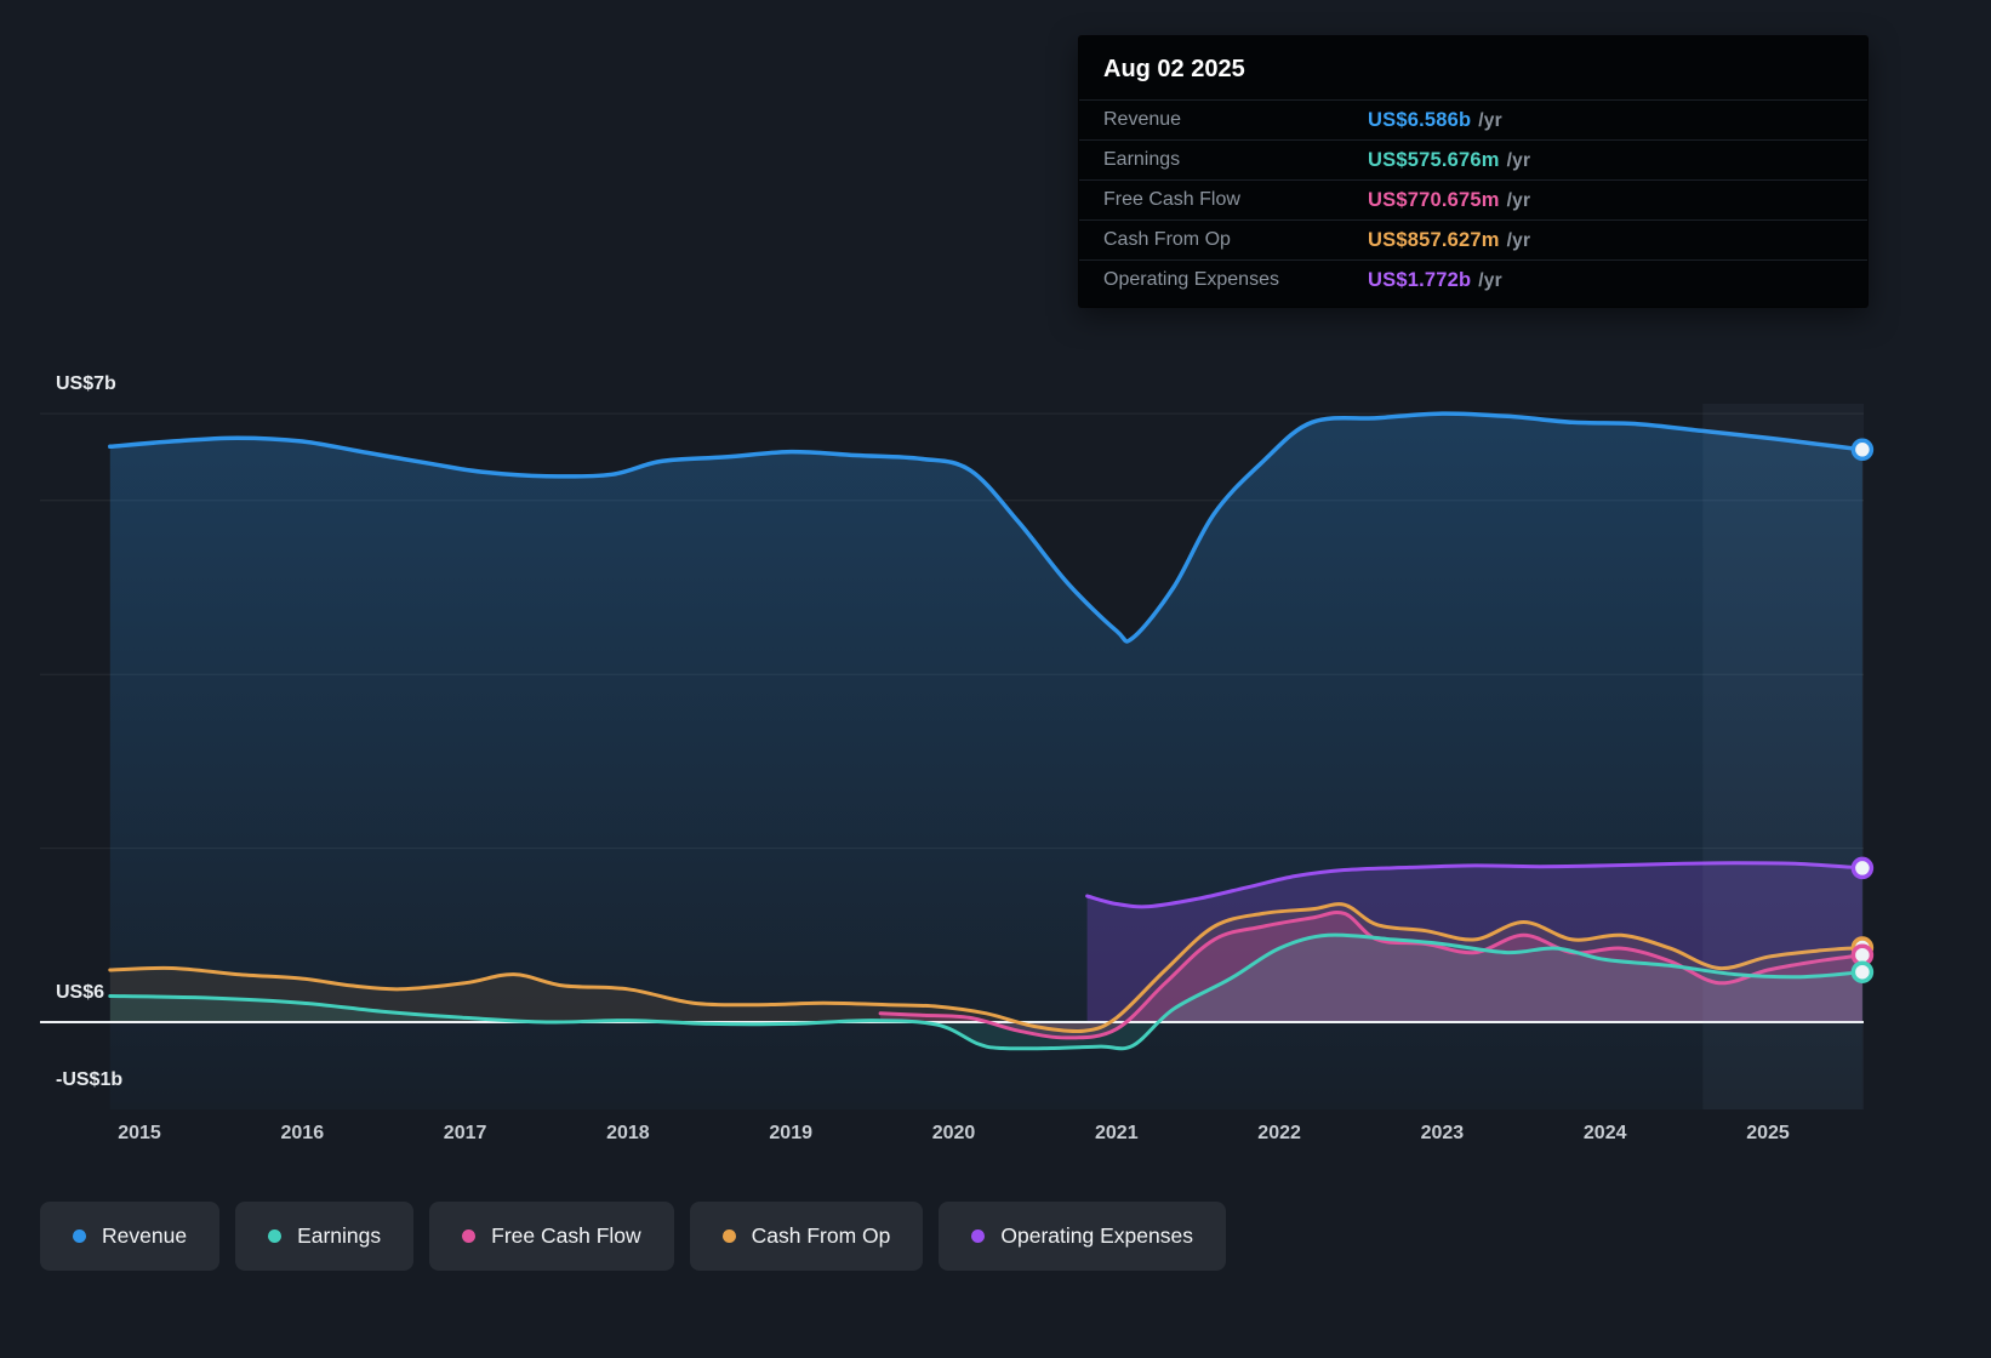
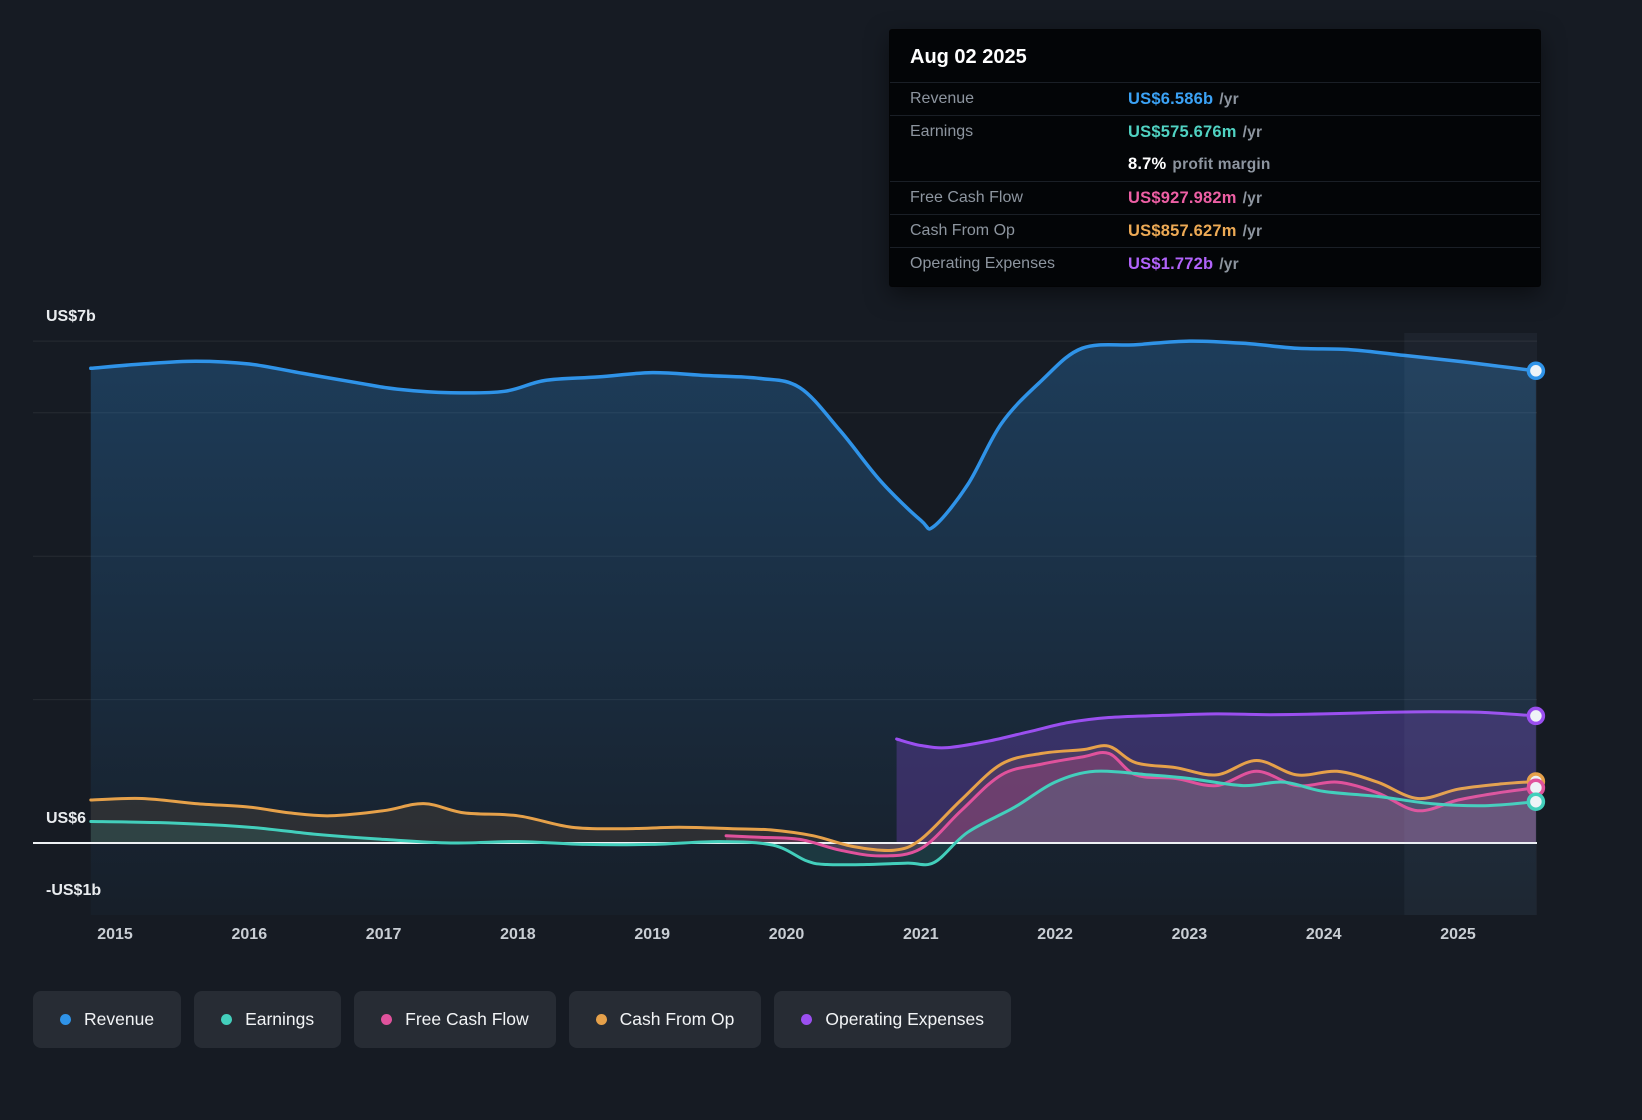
  US$7b
  US$6
  -US$1b
  2015
  2016
  2017
  2018
  2019
  2020
  2021
  2022
  2023
  2024
  2025
  Aug 02 2025
  Revenue
  US$6.586b /yr
  Earnings
  US$575.676m /yr
+ 8.7% profit margin
  Free Cash Flow
- US$770.675m /yr
+ US$927.982m /yr
  Cash From Op
  US$857.627m /yr
  Operating Expenses
  US$1.772b /yr
  Revenue
  Earnings
  Free Cash Flow
  Cash From Op
  Operating Expenses
